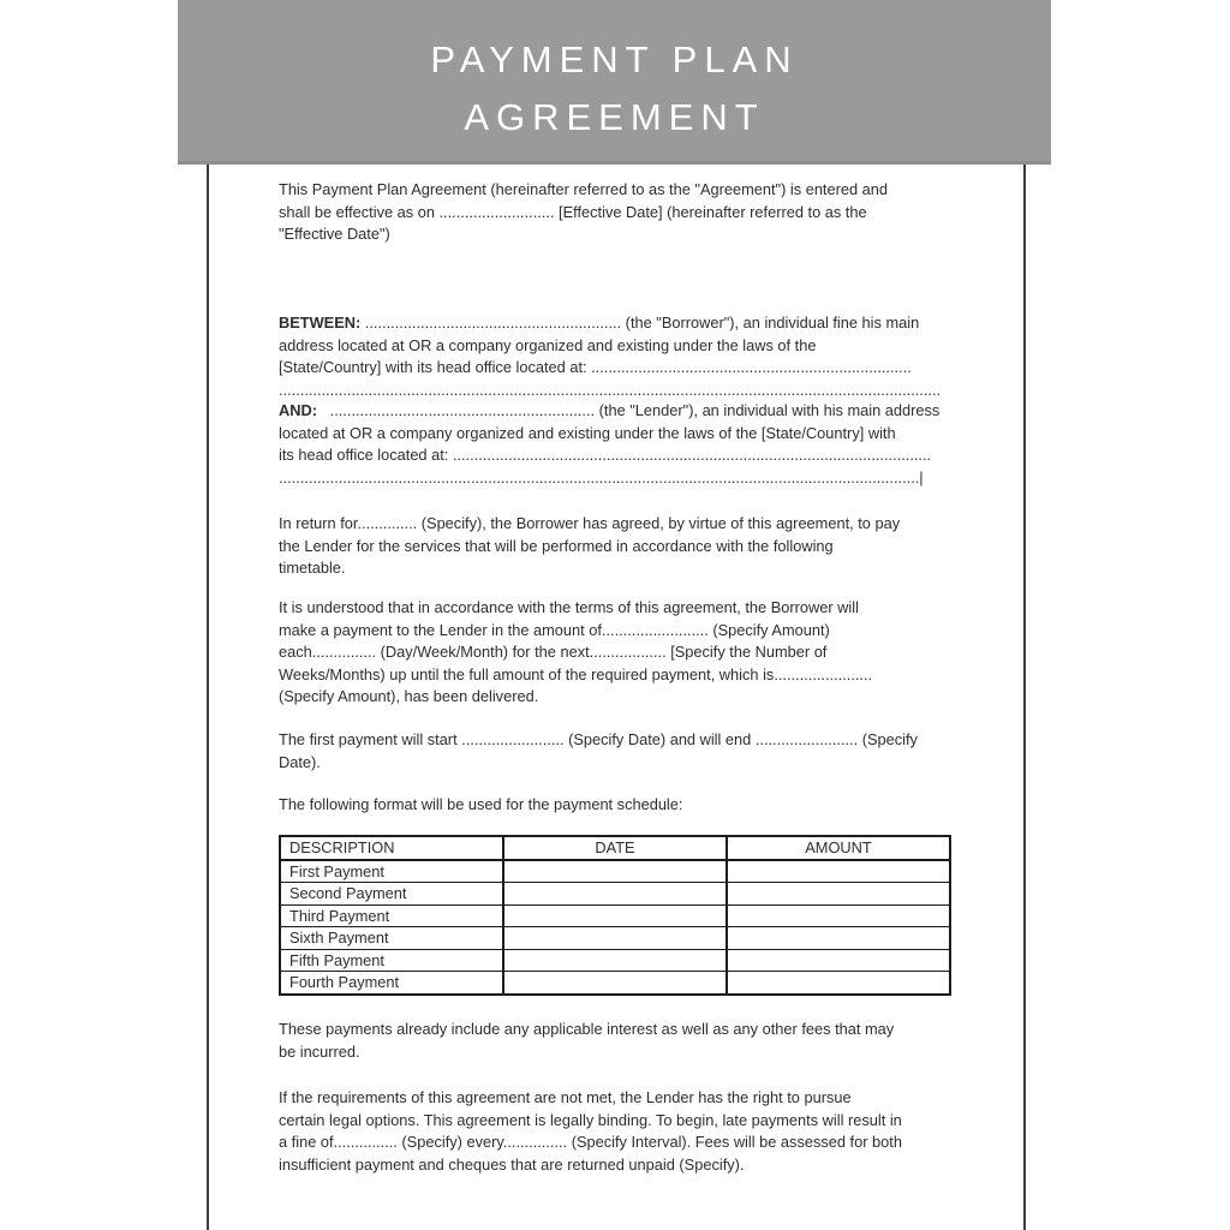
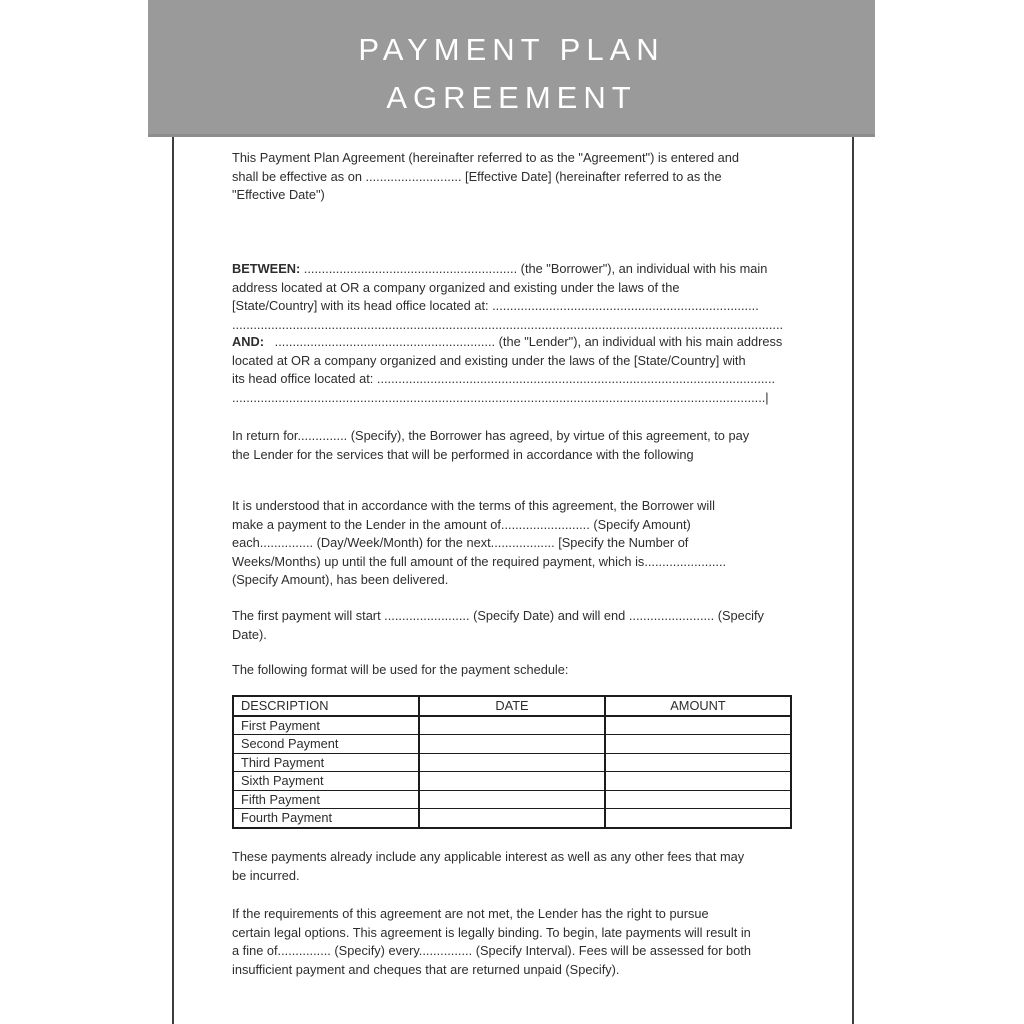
  PAYMENT PLAN
  AGREEMENT
  This Payment Plan Agreement (hereinafter referred to as the "Agreement") is entered and
  shall be effective as on ........................... [Effective Date] (hereinafter referred to as the
  "Effective Date")
- BETWEEN: ............................................................ (the "Borrower"), an individual fine his main
+ BETWEEN: ............................................................ (the "Borrower"), an individual with his main
  address located at OR a company organized and existing under the laws of the
  [State/Country] with its head office located at: ...........................................................................
  ...........................................................................................................................................................
  AND: .............................................................. (the "Lender"), an individual with his main address
  located at OR a company organized and existing under the laws of the [State/Country] with
  its head office located at: ................................................................................................................
  ......................................................................................................................................................|
  In return for.............. (Specify), the Borrower has agreed, by virtue of this agreement, to pay
  the Lender for the services that will be performed in accordance with the following
- timetable.
  It is understood that in accordance with the terms of this agreement, the Borrower will
  make a payment to the Lender in the amount of......................... (Specify Amount)
  each............... (Day/Week/Month) for the next.................. [Specify the Number of
  Weeks/Months) up until the full amount of the required payment, which is.......................
  (Specify Amount), has been delivered.
  The first payment will start ........................ (Specify Date) and will end ........................ (Specify
  Date).
  The following format will be used for the payment schedule:
  DESCRIPTION	DATE	AMOUNT
  First Payment
  Second Payment
  Third Payment
  Sixth Payment
  Fifth Payment
  Fourth Payment
  These payments already include any applicable interest as well as any other fees that may
  be incurred.
  If the requirements of this agreement are not met, the Lender has the right to pursue
  certain legal options. This agreement is legally binding. To begin, late payments will result in
  a fine of............... (Specify) every............... (Specify Interval). Fees will be assessed for both
  insufficient payment and cheques that are returned unpaid (Specify).
